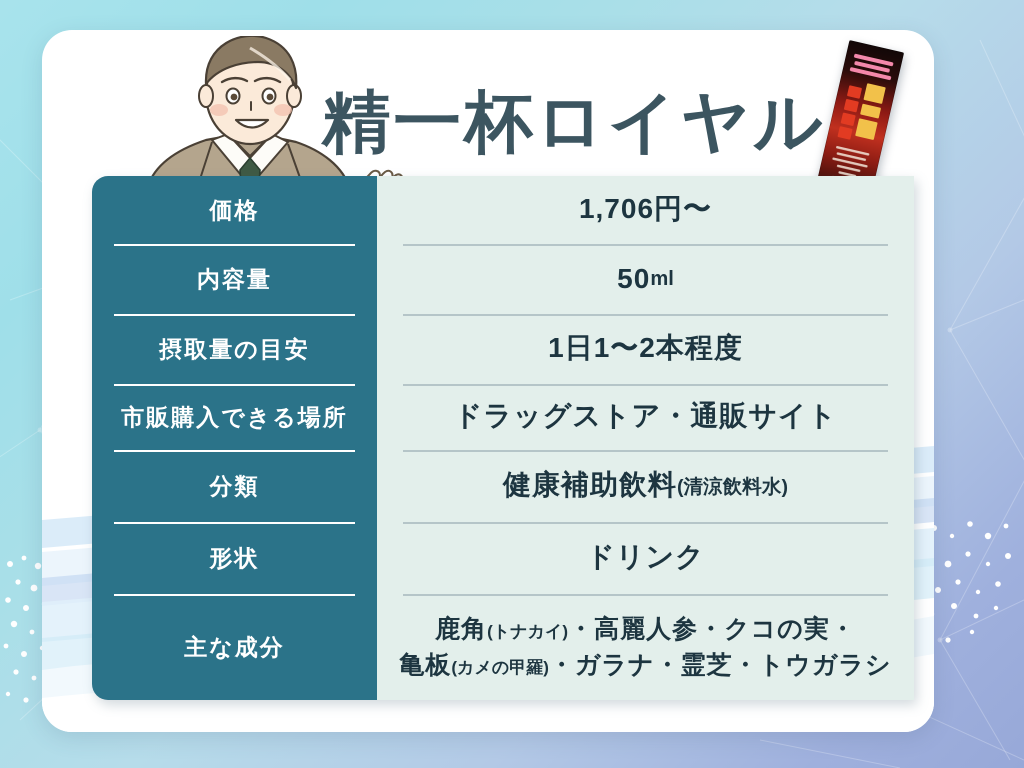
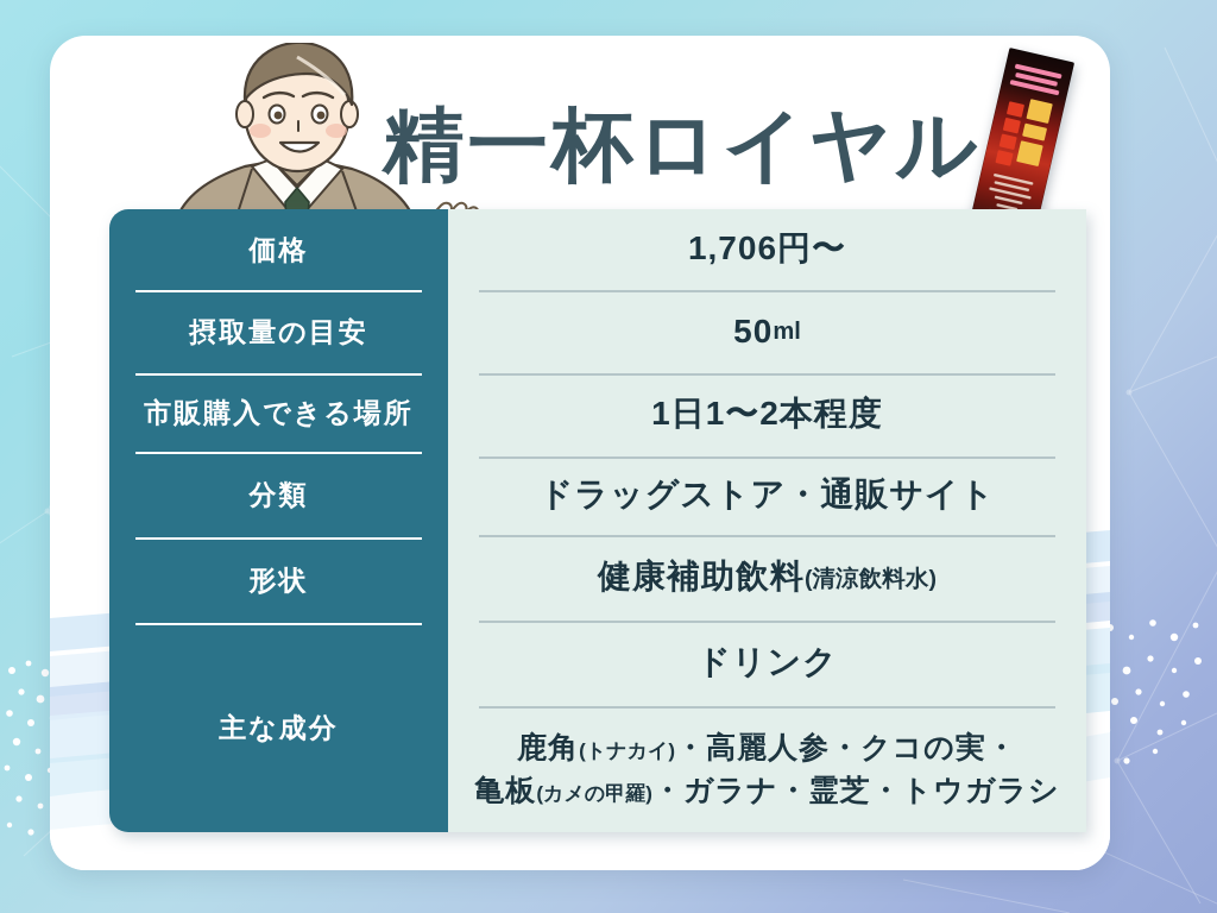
  精一杯ロイヤル
  価格
- 内容量
  摂取量の目安
  市販購入できる場所
  分類
  形状
  主な成分
  1,706円〜
  50
  ml
  1日1〜2本程度
  ドラッグストア・通販サイト
  健康補助飲料
  (清涼飲料水)
  ドリンク
  鹿角(トナカイ)・高麗人参・クコの実・
  亀板(カメの甲羅)・ガラナ・霊芝・トウガラシ
